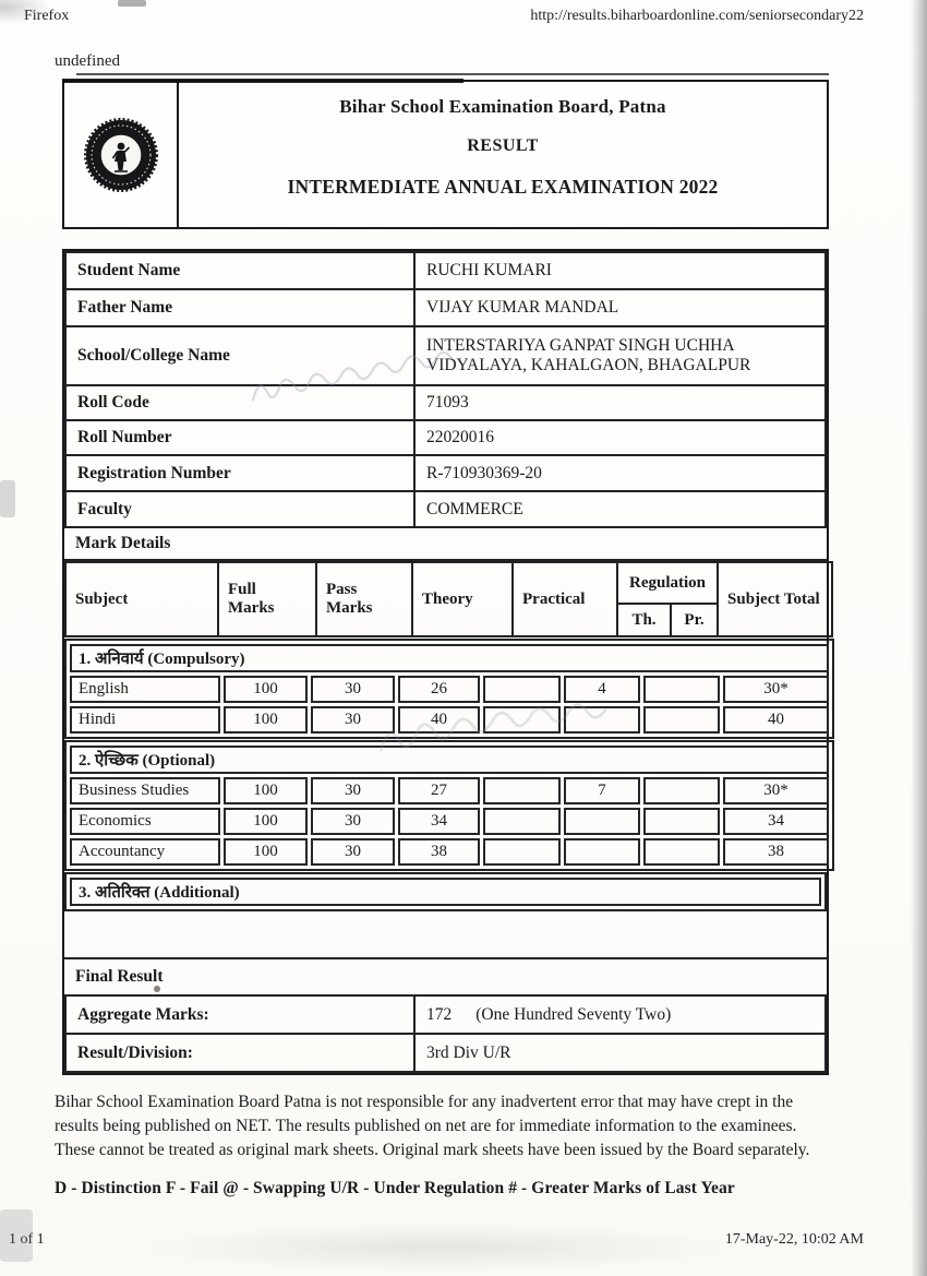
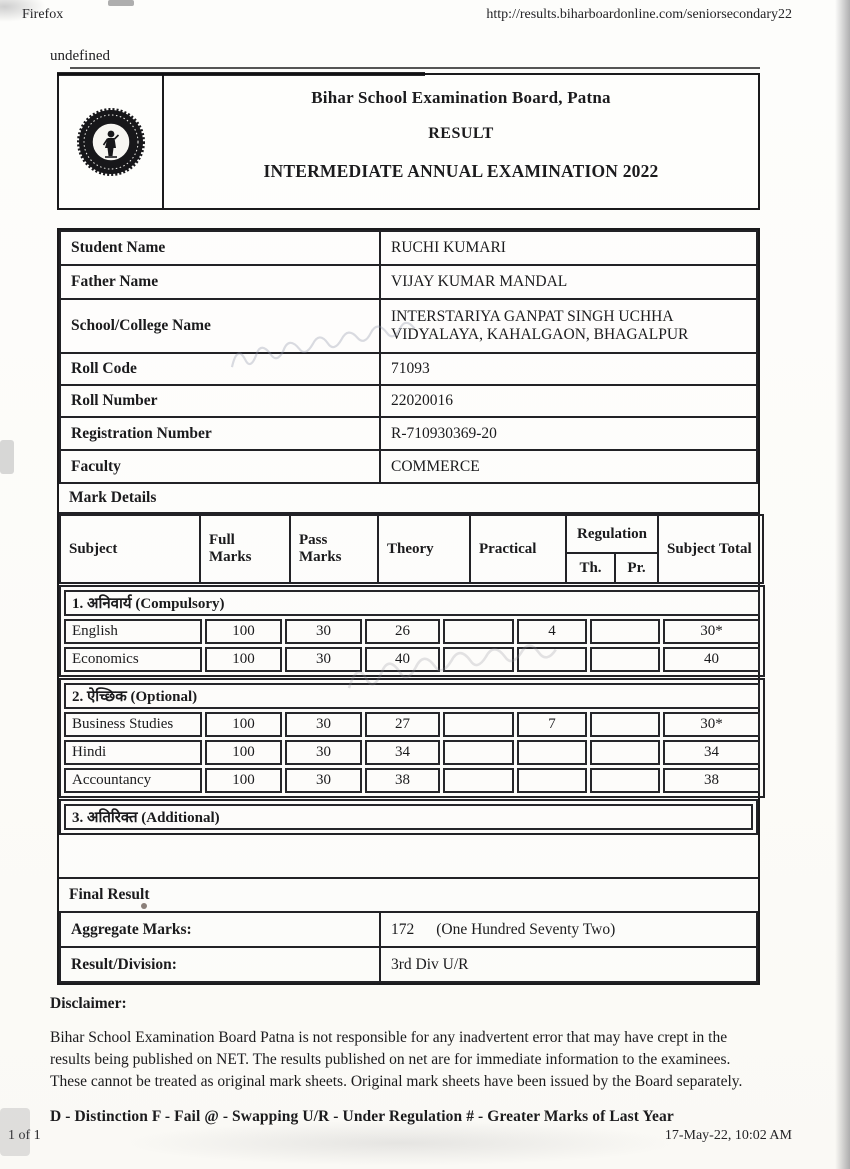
  http://results.biharboardonline.com/seniorsecondary22
  undefined
  Bihar School Examination Board, Patna
  RESULT
  INTERMEDIATE ANNUAL EXAMINATION 2022
  Student Name	RUCHI KUMARI
  Father Name	VIJAY KUMAR MANDAL
  School/College Name	INTERSTARIYA GANPAT SINGH UCHHA VIDYALAYA, KAHALGAON, BHAGALPUR
  Roll Code	71093
  Roll Number	22020016
  Registration Number	R-710930369-20
  Faculty	COMMERCE
  Mark Details
  Subject	Full Marks	Pass Marks	Theory	Practical	Regulation	Subject Total
  Th.	Pr.
  1. अनिवार्य (Compulsory)
  English	100	30	26		4		30*
- Hindi	100	30	40				40
+ Economics	100	30	40				40
  2. ऐच्छिक (Optional)
  Business Studies	100	30	27		7		30*
- Economics	100	30	34				34
+ Hindi	100	30	34				34
  Accountancy	100	30	38				38
  3. अतिरिक्त (Additional)
  Final Result
  Aggregate Marks:	172 (One Hundred Seventy Two)
  Result/Division:	3rd Div U/R
+ Disclaimer:
  Bihar School Examination Board Patna is not responsible for any inadvertent error that may have crept in the results being published on NET. The results published on net are for immediate information to the examinees. These cannot be treated as original mark sheets. Original mark sheets have been issued by the Board separately.
  D - Distinction F - Fail @ - Swapping U/R - Under Regulation # - Greater Marks of Last Year
  1 of 1
  -May-22, 10:02 AM
